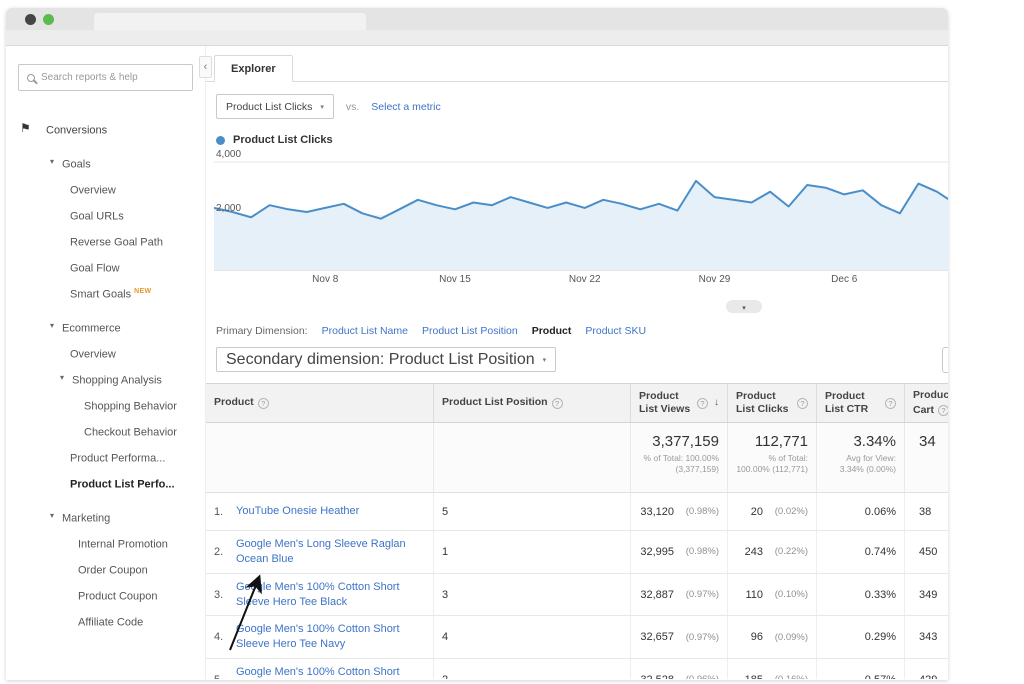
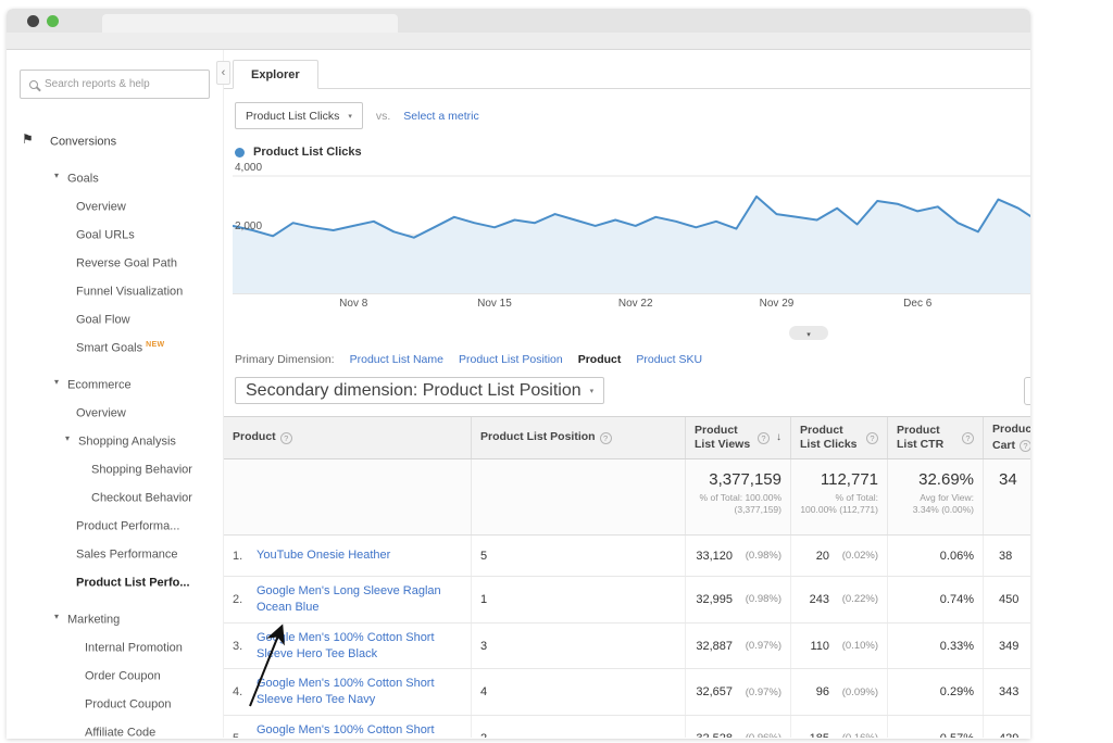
  Search reports & help
  ⚑
  Conversions
  ▾
  Goals
  Overview
  Goal URLs
  Reverse Goal Path
+ Funnel Visualization
  Goal Flow
  Smart Goals
  ▾
  Ecommerce
  Overview
  ▾
  Shopping Analysis
  Shopping Behavior
  Checkout Behavior
  Product Performa...
+ Sales Performance
  Product List Perfo...
  ▾
  Marketing
  Internal Promotion
  Order Coupon
  Product Coupon
  Affiliate Code
  ‹
  Explorer
  Product List Clicks
  vs.
  Select a metric
  Product List Clicks
  2,000
  4,000
  Nov 8
  Nov 15
  Nov 22
  Nov 29
  Dec 6
  Primary Dimension:
  Product List Name
  Product List Position
  Product
  Product SKU
  Secondary dimension: Product List Position
  Product
  ?
  Product List Position
  ?
  Product List Views
  ?
  ↓
  Product List Clicks
  ?
  Product List CTR
  ?
  Produc
  Cart
  ?
  3,377,159
  % of Total: 100.00% (3,377,159)
  112,771
  % of Total: 100.00% (112,771)
- 3.34%
+ 32.69%
  Avg for View: 3.34% (0.00%)
  34
  1.
  YouTube Onesie Heather
  5
  33,120
  (0.98%)
  20
  (0.02%)
  0.06%
  38
  2.
  Google Men's Long Sleeve Raglan Ocean Blue
  1
  32,995
  (0.98%)
  243
  (0.22%)
  0.74%
  450
  3.
  Google Men's 100% Cotton Short Sleve Hero Tee Black
  3
  32,887
  (0.97%)
  110
  (0.10%)
  0.33%
  349
  4.
  Google Men's 100% Cotton Short Sleeve Hero Tee Navy
  4
  32,657
  (0.97%)
  96
  (0.09%)
  0.29%
  343
